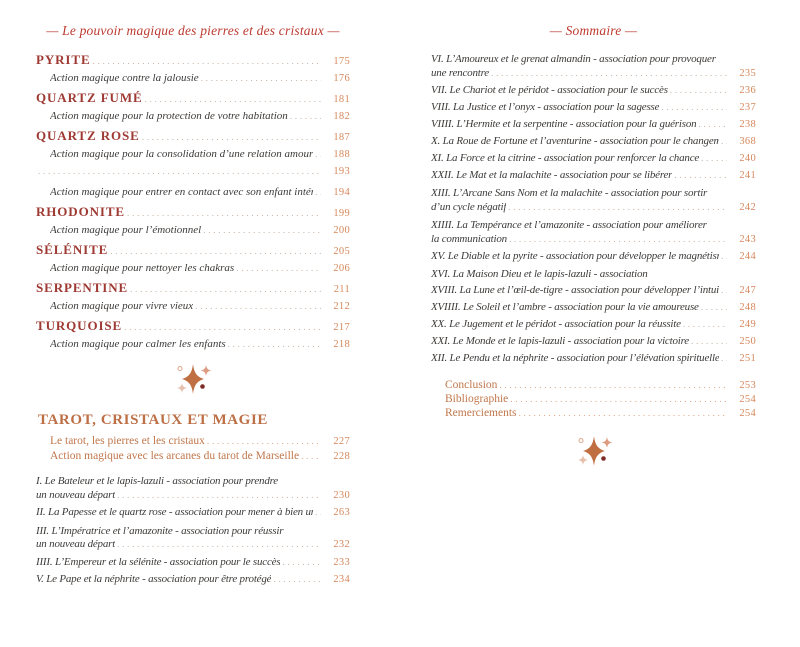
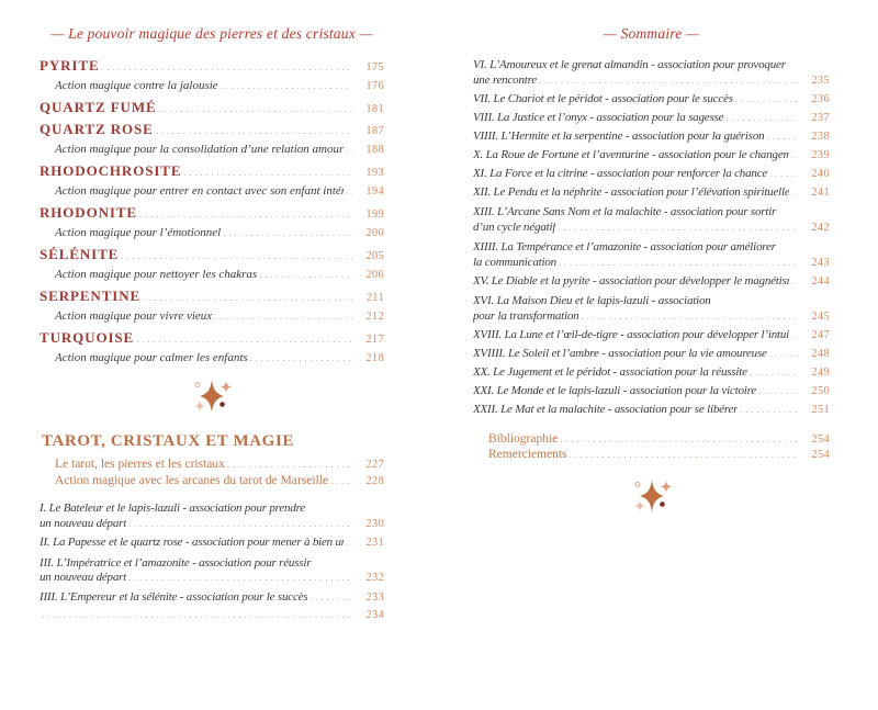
  — Le pouvoir magique des pierres et des cristaux —
  PYRITE
  175
  Action magique contre la jalousie
  176
  QUARTZ FUMÉ
  181
- Action magique pour la protection de votre habitation
- 182
  QUARTZ ROSE
  187
  Action magique pour la consolidation d’une relation amour
  188
+ RHODOCHROSITE
  193
  Action magique pour entrer en contact avec son enfant intér
  194
  RHODONITE
  199
  Action magique pour l’émotionnel
  200
  SÉLÉNITE
  205
  Action magique pour nettoyer les chakras
  206
  SERPENTINE
  211
  Action magique pour vivre vieux
  212
  TURQUOISE
  217
  Action magique pour calmer les enfants
  218
  TAROT, CRISTAUX ET MAGIE
  Le tarot, les pierres et les cristaux
  227
  Action magique avec les arcanes du tarot de Marseille
  228
  I. Le Bateleur et le lapis-lazuli - association pour prendre
  un nouveau départ
  230
  II. La Papesse et le quartz rose - association pour mener à bien u
- 263
+ 231
  III. L’Impératrice et l’amazonite - association pour réussir
  un nouveau départ
  232
  IIII. L’Empereur et la sélénite - association pour le succès
  233
- V. Le Pape et la néphrite - association pour être protégé
  234
  — Sommaire —
  VI. L’Amoureux et le grenat almandin - association pour provoquer
  une rencontre
  235
  VII. Le Chariot et le péridot - association pour le succès
  236
  VIII. La Justice et l’onyx - association pour la sagesse
  237
  VIIII. L’Hermite et la serpentine - association pour la guérison
  238
  X. La Roue de Fortune et l’aventurine - association pour le changem
- 368
+ 239
  XI. La Force et la citrine - association pour renforcer la chance
  240
- XXII. Le Mat et la malachite - association pour se libérer
+ XII. Le Pendu et la néphrite - association pour l’élévation spirituelle
  241
  XIII. L’Arcane Sans Nom et la malachite - association pour sortir
  d’un cycle négatif
  242
  XIIII. La Tempérance et l’amazonite - association pour améliorer
  la communication
  243
  XV. Le Diable et la pyrite - association pour développer le magnétis
  244
  XVI. La Maison Dieu et le lapis-lazuli - association
+ pour la transformation
+ 245
  XVIII. La Lune et l’œil-de-tigre - association pour développer l’intui
  247
  XVIIII. Le Soleil et l’ambre - association pour la vie amoureuse
  248
  XX. Le Jugement et le péridot - association pour la réussite
  249
  XXI. Le Monde et le lapis-lazuli - association pour la victoire
  250
- XII. Le Pendu et la néphrite - association pour l’élévation spirituelle
+ XXII. Le Mat et la malachite - association pour se libérer
  251
- Conclusion
- 253
  Bibliographie
  254
  Remerciements
  254
